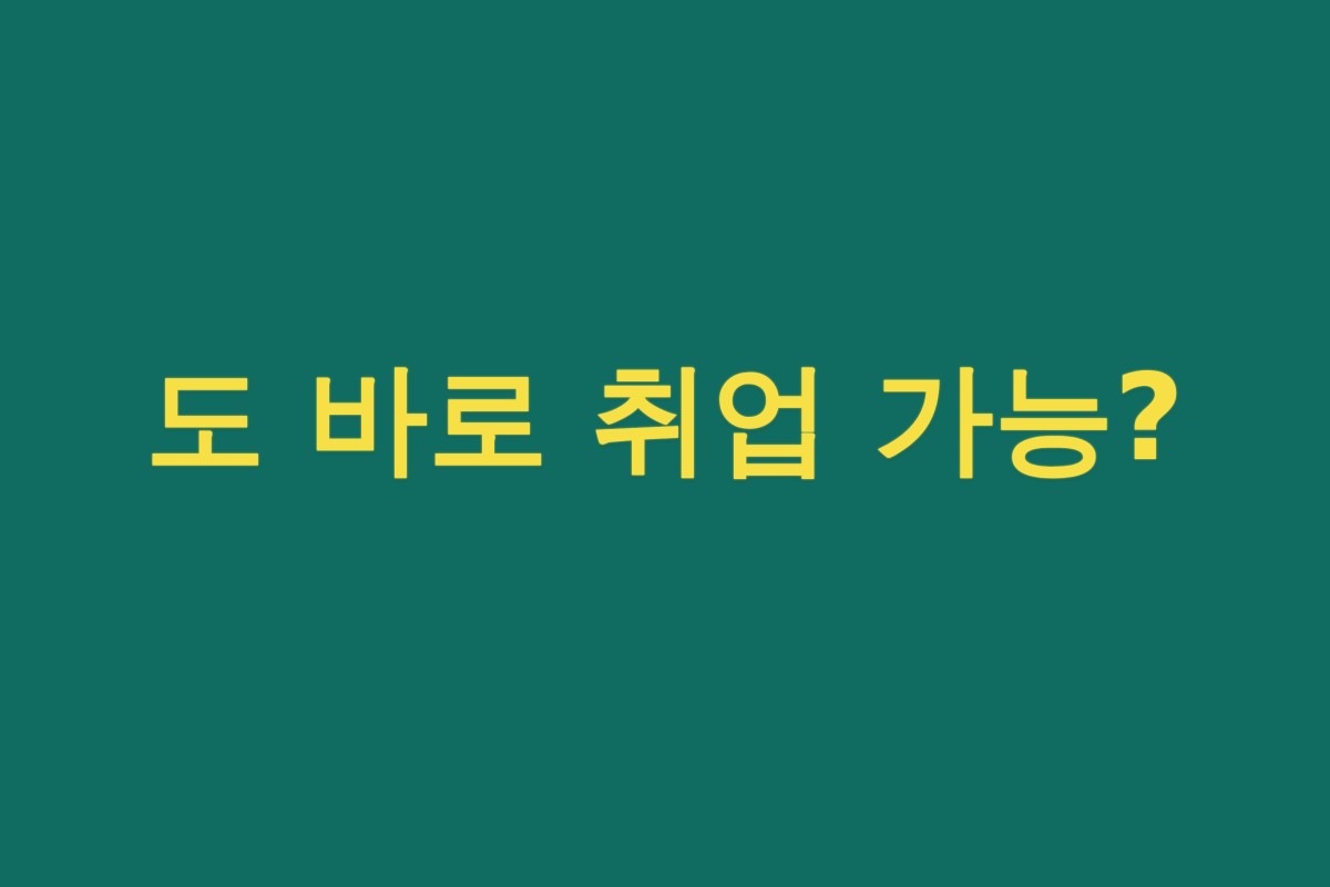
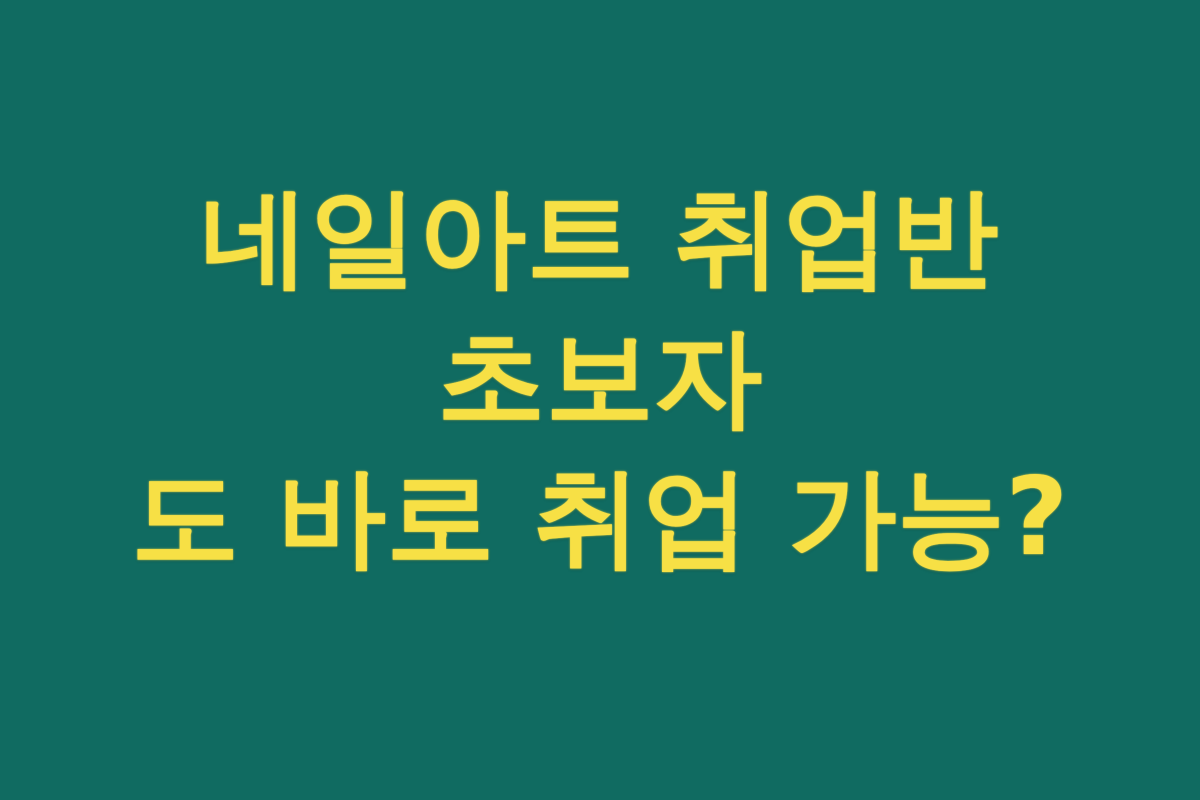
+ 네일아트 취업반 초보자
  도 바로 취업 가능?
